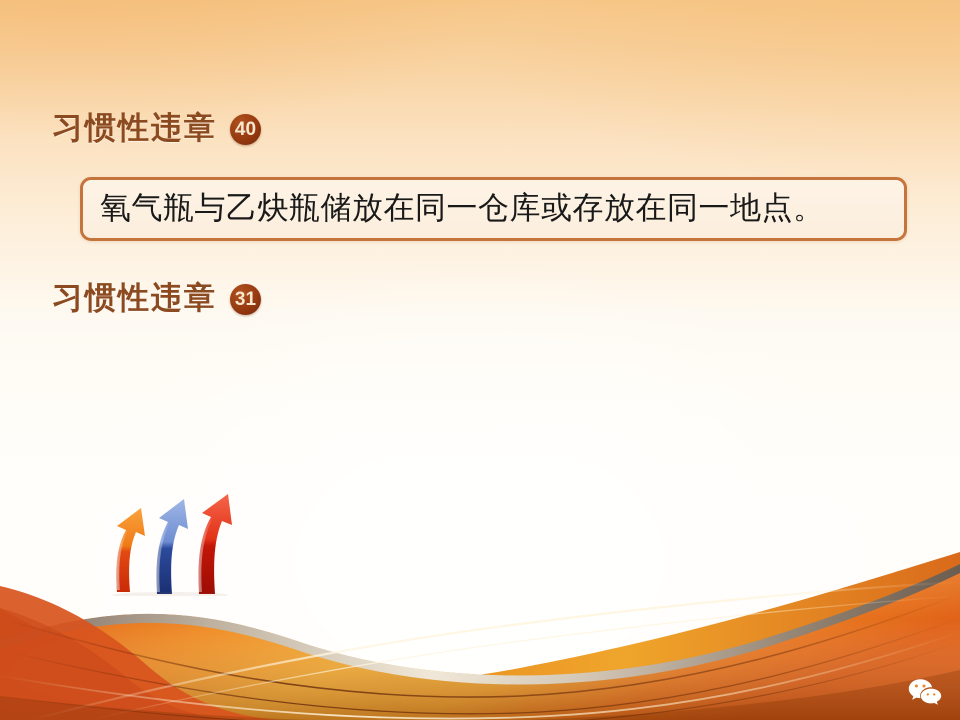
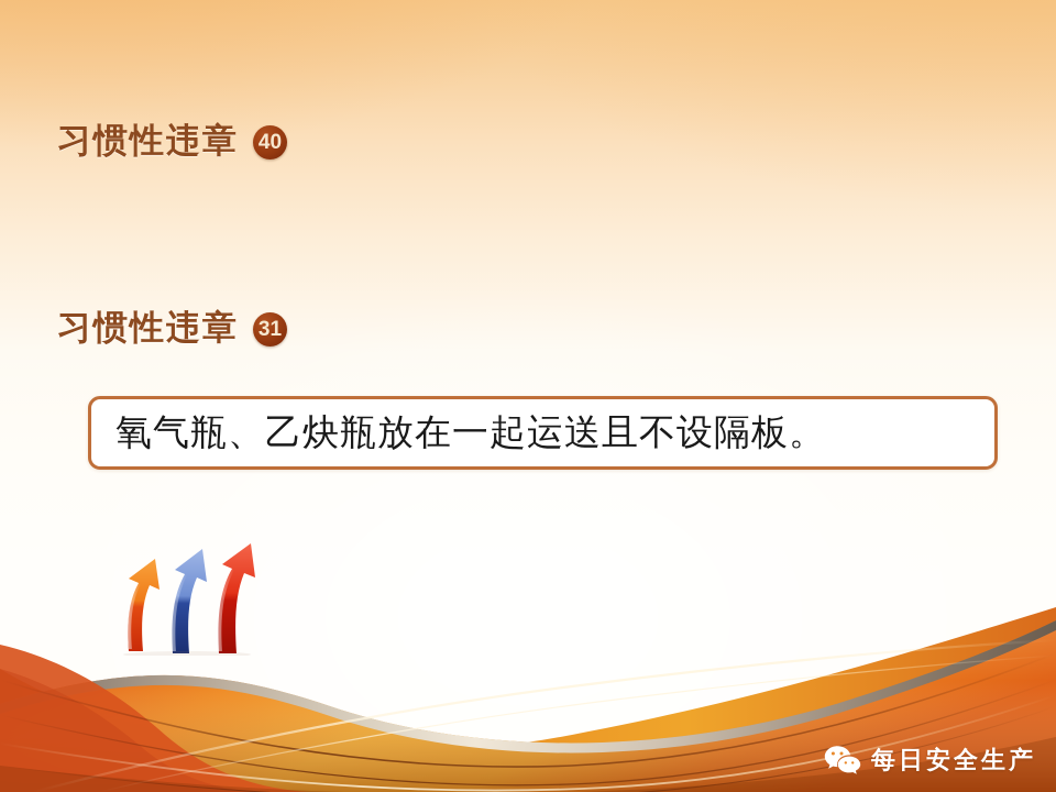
  习惯性违章
  40
- 氧气瓶与乙炔瓶储放在同一仓库或存放在同一地点。
  习惯性违章
  31
+ 氧气瓶、乙炔瓶放在一起运送且不设隔板。
+ 每日安全生产
